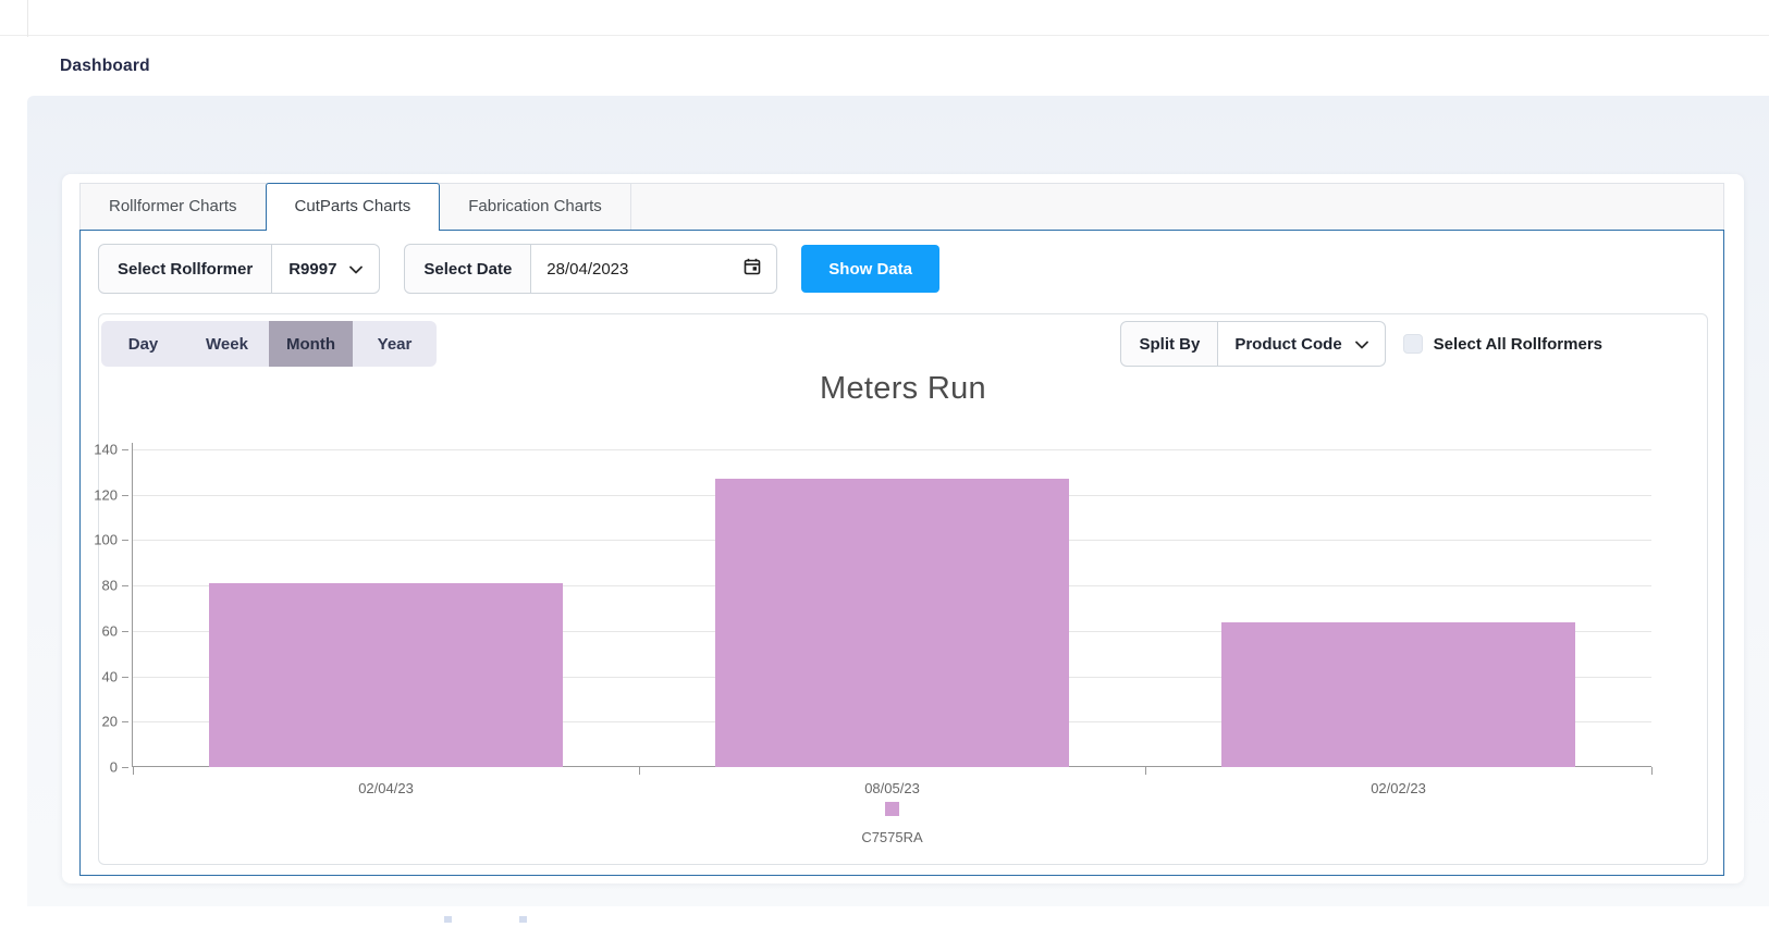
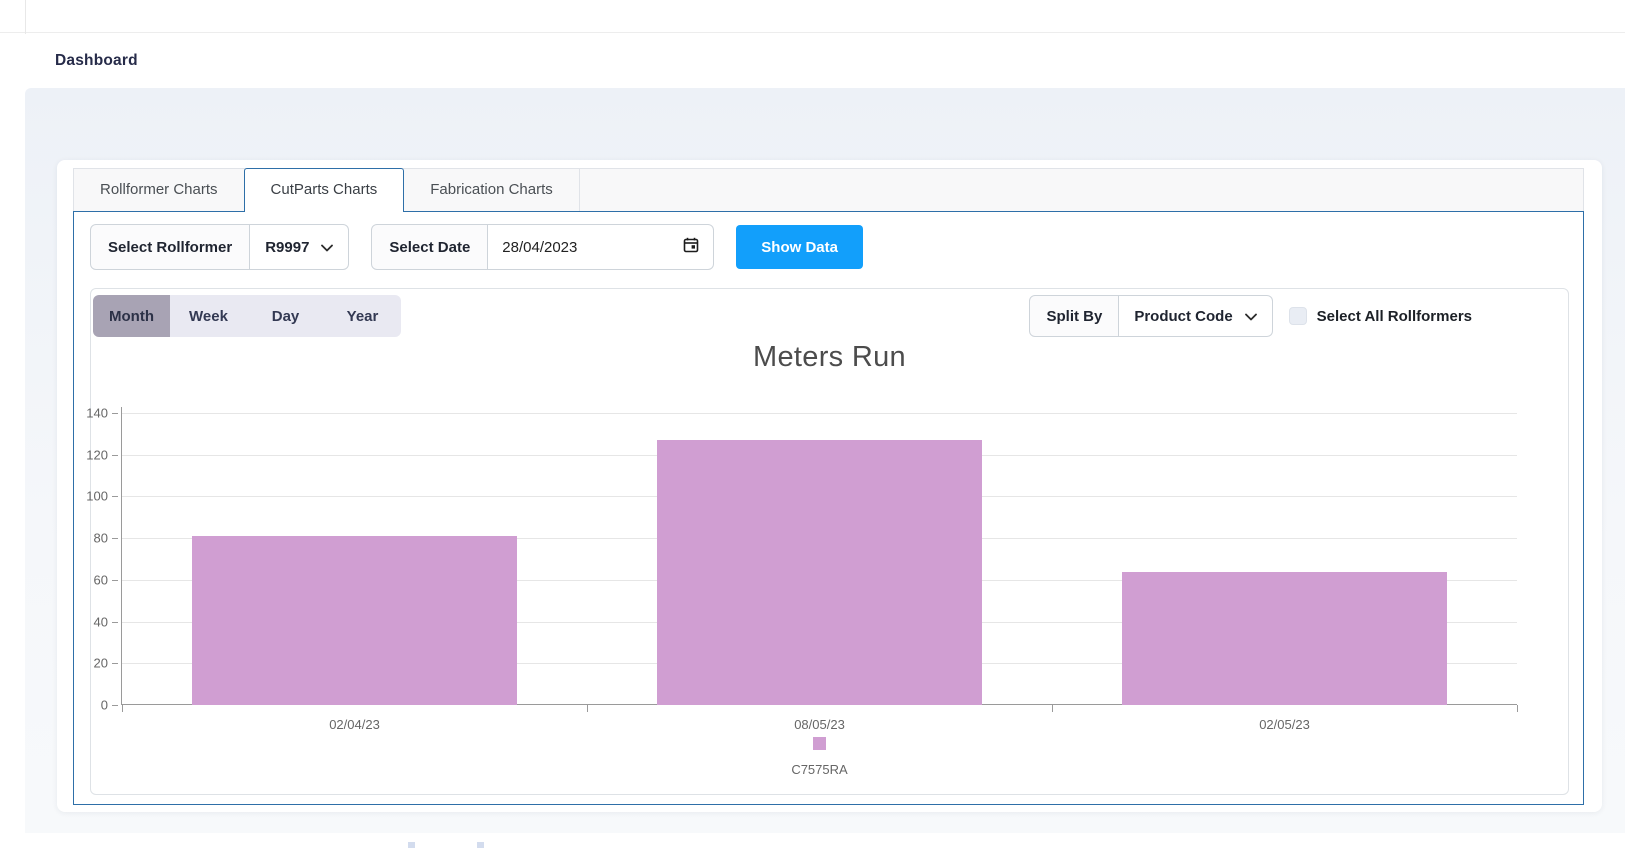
  Dashboard
  Rollformer Charts
  CutParts Charts
  Fabrication Charts
  Select Rollformer
  R9997
  Select Date
  28/04/2023
  Show Data
- Day
+ Month
  Week
- Month
+ Day
  Year
  Split By
  Product Code
  Select All Rollformers
  Meters Run
  0
  20
  40
  60
  80
  100
  120
  140
  02/04/23
  08/05/23
- 02/02/23
+ 02/05/23
  C7575RA
